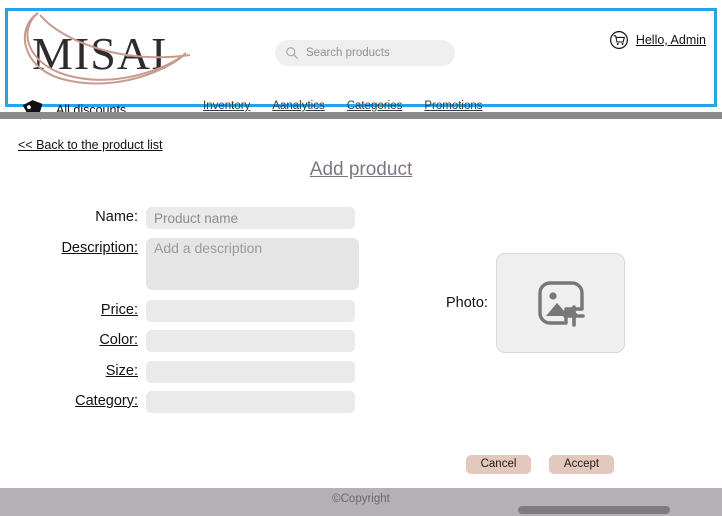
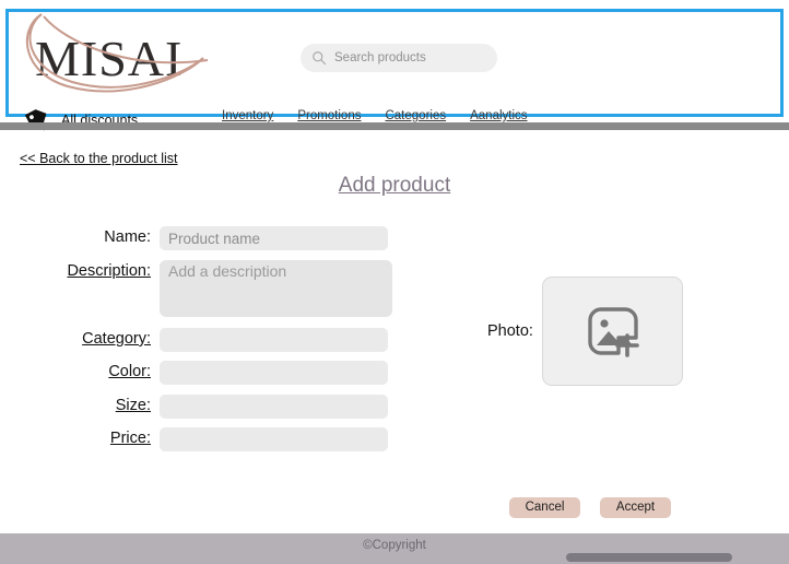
  MISAI
  All discounts
  Search products
- Hello, Admin
  Inventory
- Aanalytics
+ Promotions
  Categories
- Promotions
+ Aanalytics
  << Back to the product list
  Add product
  Name:
  Product name
  Description:
  Add a description
- Price:
+ Category:
  Color:
  Size:
- Category:
+ Price:
  Photo:
  Cancel
  Accept
  ©Copyright
